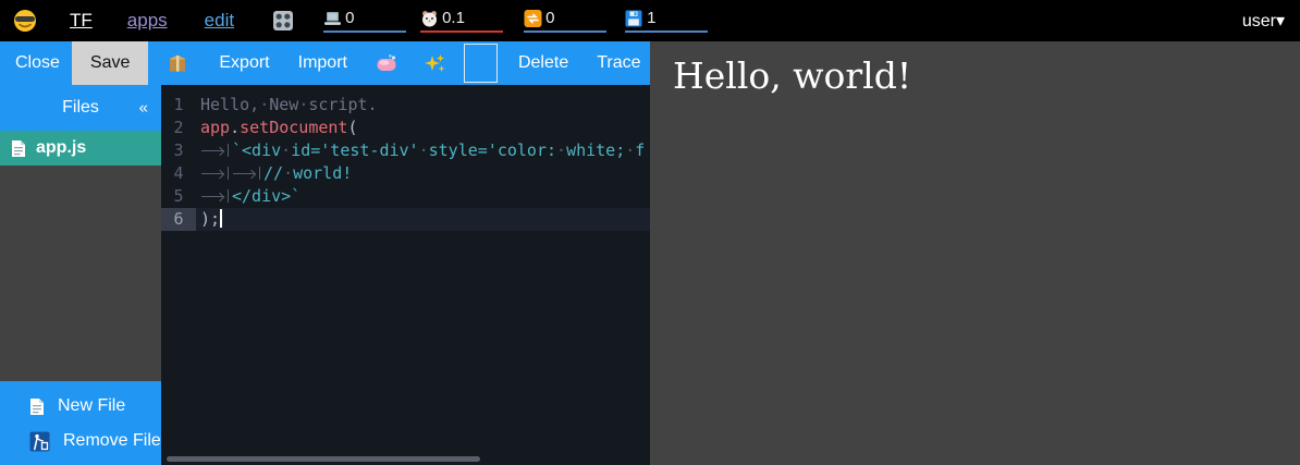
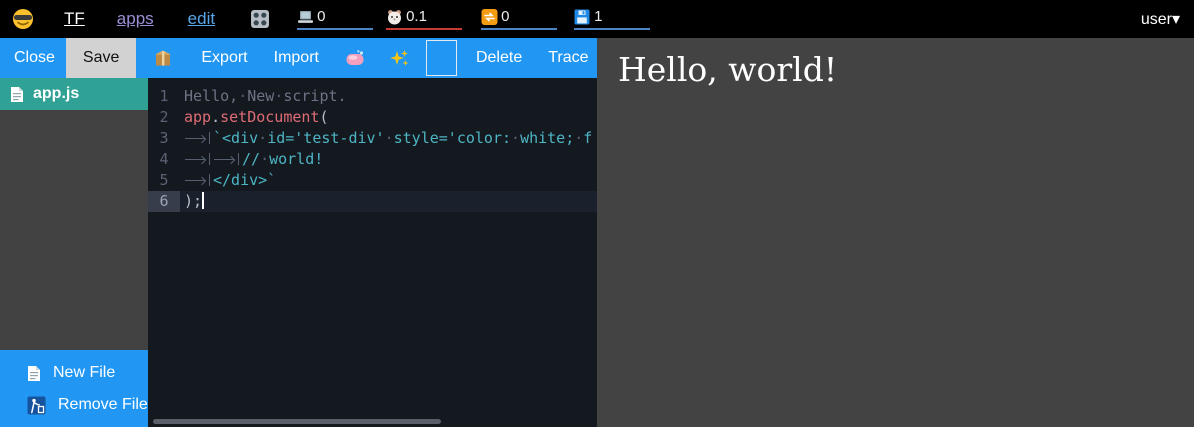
  TF
  apps
  edit
  0
  0.1
  0
  1
  user▾
  Close
  Save
  Export
  Import
  Delete
  Trace
- Files
- «
  app.js
  New File
  Remove File
  1
  Hello,·New·script.
  2
  app.setDocument(
  3
  `<div·id='test-div'·style='color:·white;·f
  4
  //·world!
  5
  </div>`
  6
  );
  Hello, world!
